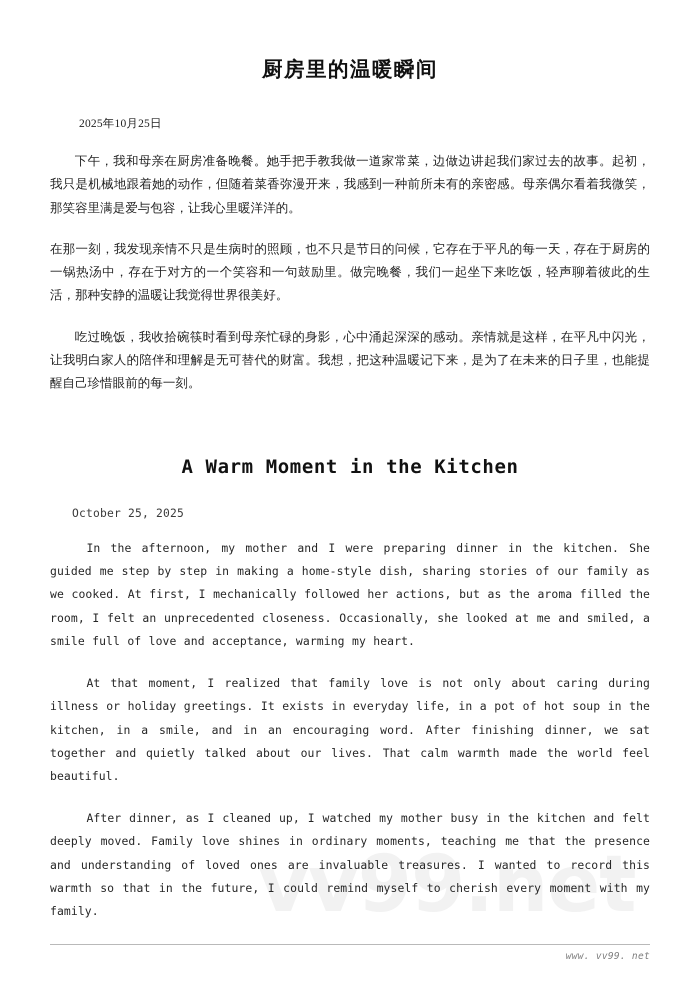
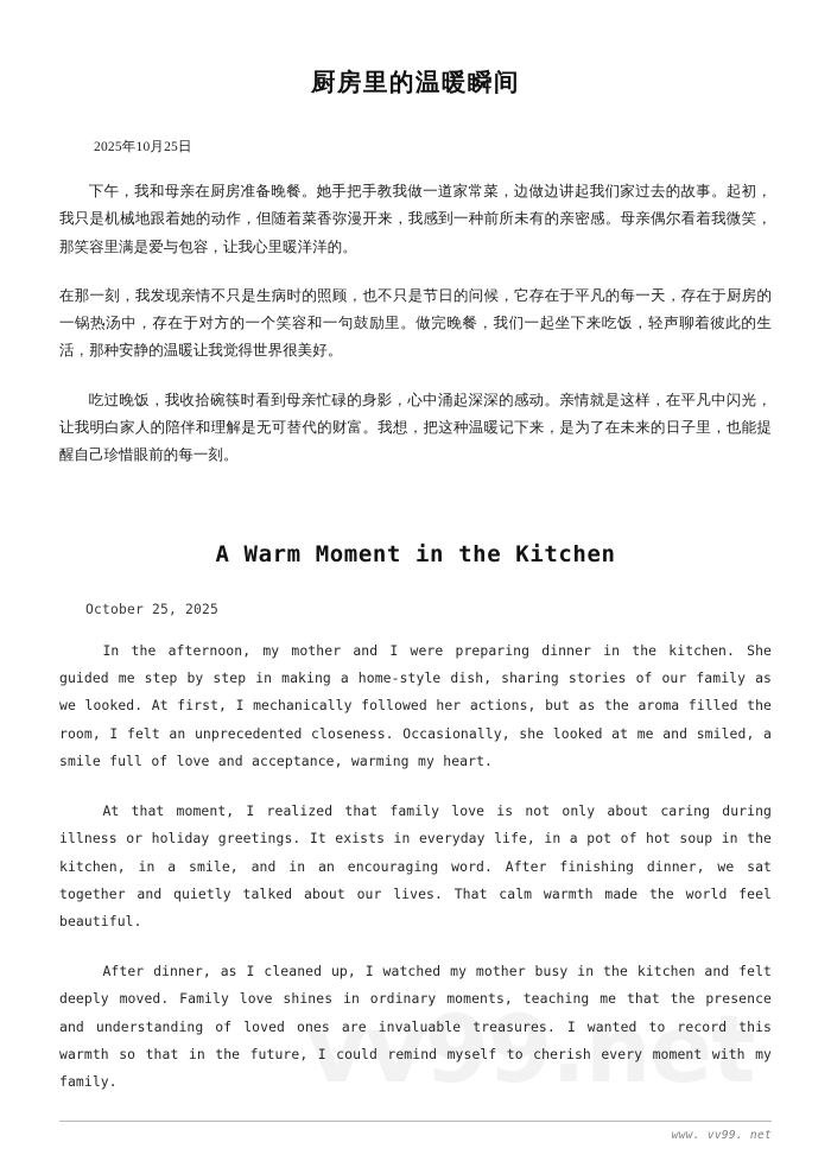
  vv99.net
  厨房里的温暖瞬间
  2025年10月25日
  下午，我和母亲在厨房准备晚餐。她手把手教我做一道家常菜，边做边讲起我们家过去的故事。起初，我只是机械地跟着她的动作，但随着菜香弥漫开来，我感到一种前所未有的亲密感。母亲偶尔看着我微笑，那笑容里满是爱与包容，让我心里暖洋洋的。
  在那一刻，我发现亲情不只是生病时的照顾，也不只是节日的问候，它存在于平凡的每一天，存在于厨房的一锅热汤中，存在于对方的一个笑容和一句鼓励里。做完晚餐，我们一起坐下来吃饭，轻声聊着彼此的生活，那种安静的温暖让我觉得世界很美好。
  吃过晚饭，我收拾碗筷时看到母亲忙碌的身影，心中涌起深深的感动。亲情就是这样，在平凡中闪光，让我明白家人的陪伴和理解是无可替代的财富。我想，把这种温暖记下来，是为了在未来的日子里，也能提醒自己珍惜眼前的每一刻。
  A Warm Moment in the Kitchen
  October 25, 2025
- In the afternoon, my mother and I were preparing dinner in the kitchen. She guided me step by step in making a home-style dish, sharing stories of our family as we cooked. At first, I mechanically followed her actions, but as the aroma filled the room, I felt an unprecedented closeness. Occasionally, she looked at me and smiled, a smile full of love and acceptance, warming my heart.
+ In the afternoon, my mother and I were preparing dinner in the kitchen. She guided me step by step in making a home-style dish, sharing stories of our family as we looked. At first, I mechanically followed her actions, but as the aroma filled the room, I felt an unprecedented closeness. Occasionally, she looked at me and smiled, a smile full of love and acceptance, warming my heart.
  At that moment, I realized that family love is not only about caring during illness or holiday greetings. It exists in everyday life, in a pot of hot soup in the kitchen, in a smile, and in an encouraging word. After finishing dinner, we sat together and quietly talked about our lives. That calm warmth made the world feel beautiful.
  After dinner, as I cleaned up, I watched my mother busy in the kitchen and felt deeply moved. Family love shines in ordinary moments, teaching me that the presence and understanding of loved ones are invaluable treasures. I wanted to record this warmth so that in the future, I could remind myself to cherish every moment with my family.
  www. vv99. net
